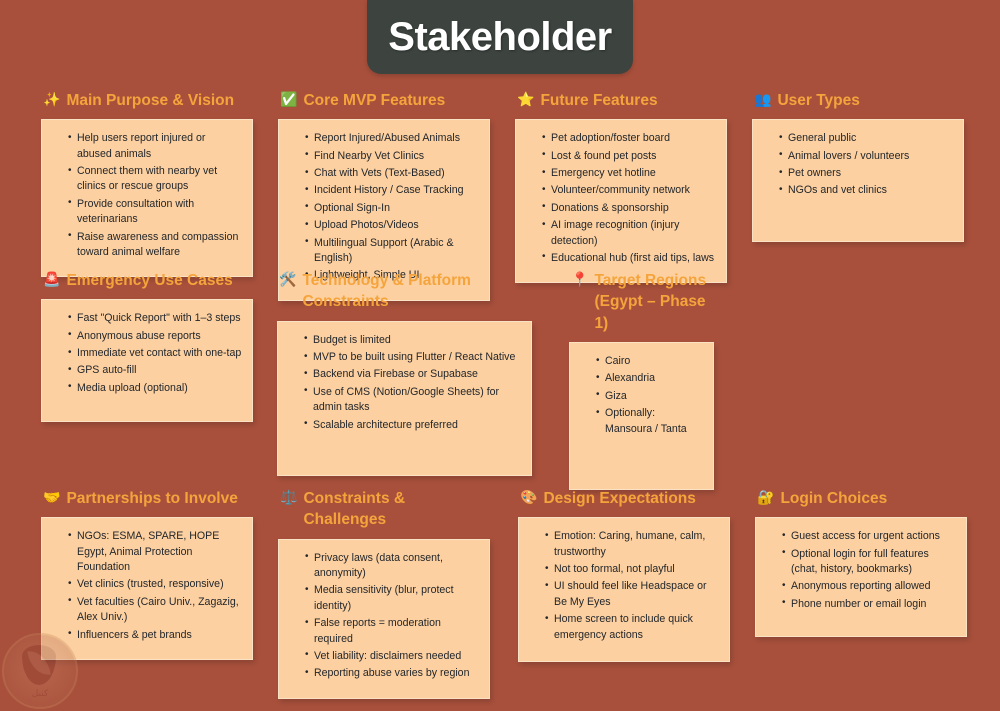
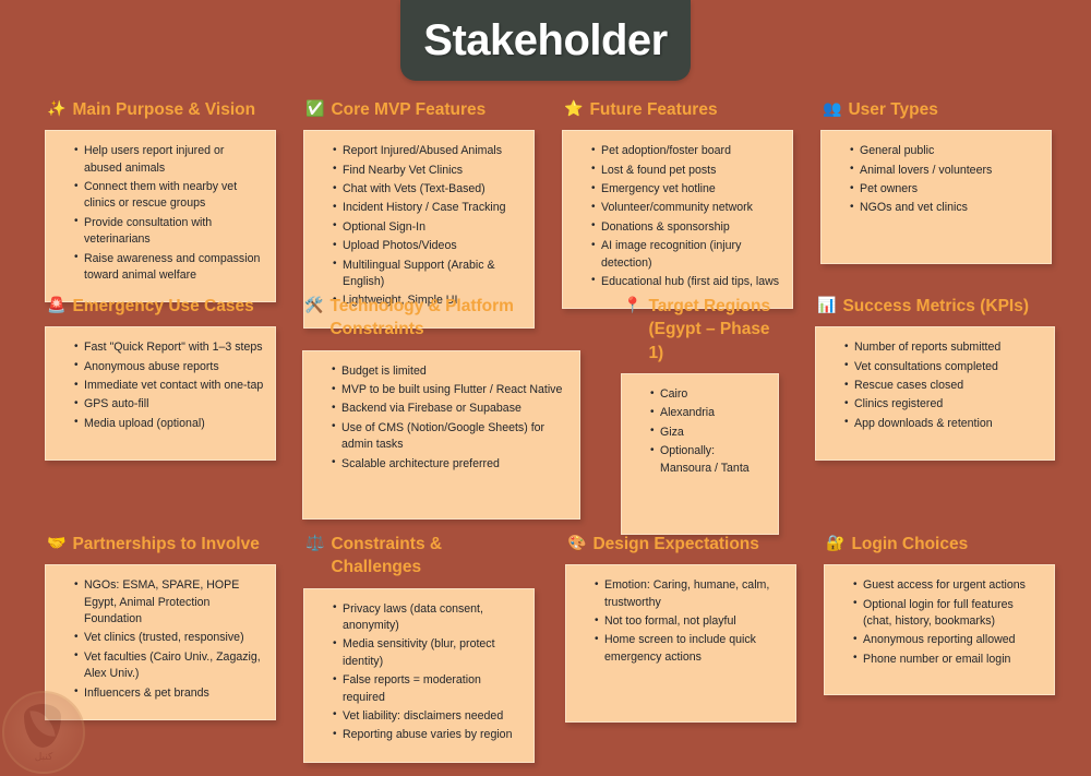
  Stakeholder
  ✨
  Main Purpose & Vision
  Help users report injured or abused animals
  Connect them with nearby vet clinics or rescue groups
  Provide consultation with veterinarians
  Raise awareness and compassion toward animal welfare
  ✅
  Core MVP Features
  Report Injured/Abused Animals
  Find Nearby Vet Clinics
  Chat with Vets (Text-Based)
  Incident History / Case Tracking
  Optional Sign-In
  Upload Photos/Videos
  Multilingual Support (Arabic & English)
  Lightweight, Simple UI
  ⭐
  Future Features
  Pet adoption/foster board
  Lost & found pet posts
  Emergency vet hotline
  Volunteer/community network
  Donations & sponsorship
  AI image recognition (injury detection)
  Educational hub (first aid tips, laws
  👥
  User Types
  General public
  Animal lovers / volunteers
  Pet owners
  NGOs and vet clinics
  🚨
  Emergency Use Cases
  Fast "Quick Report" with 1–3 steps
  Anonymous abuse reports
  Immediate vet contact with one-tap
  GPS auto-fill
  Media upload (optional)
  🛠️
  Technology & Platform Constraints
  Budget is limited
  MVP to be built using Flutter / React Native
  Backend via Firebase or Supabase
  Use of CMS (Notion/Google Sheets) for admin tasks
  Scalable architecture preferred
  📍
  Target Regions (Egypt – Phase 1)
  Cairo
  Alexandria
  Giza
  Optionally: Mansoura / Tanta
+ 📊
+ Success Metrics (KPIs)
+ Number of reports submitted
+ Vet consultations completed
+ Rescue cases closed
+ Clinics registered
+ App downloads & retention
  🤝
  Partnerships to Involve
  NGOs: ESMA, SPARE, HOPE Egypt, Animal Protection Foundation
  Vet clinics (trusted, responsive)
  Vet faculties (Cairo Univ., Zagazig, Alex Univ.)
  Influencers & pet brands
  ⚖️
  Constraints & Challenges
  Privacy laws (data consent, anonymity)
  Media sensitivity (blur, protect identity)
  False reports = moderation required
  Vet liability: disclaimers needed
  Reporting abuse varies by region
  🎨
  Design Expectations
  Emotion: Caring, humane, calm, trustworthy
  Not too formal, not playful
- UI should feel like Headspace or Be My Eyes
  Home screen to include quick emergency actions
  🔐
  Login Choices
  Guest access for urgent actions
  Optional login for full features (chat, history, bookmarks)
  Anonymous reporting allowed
  Phone number or email login
